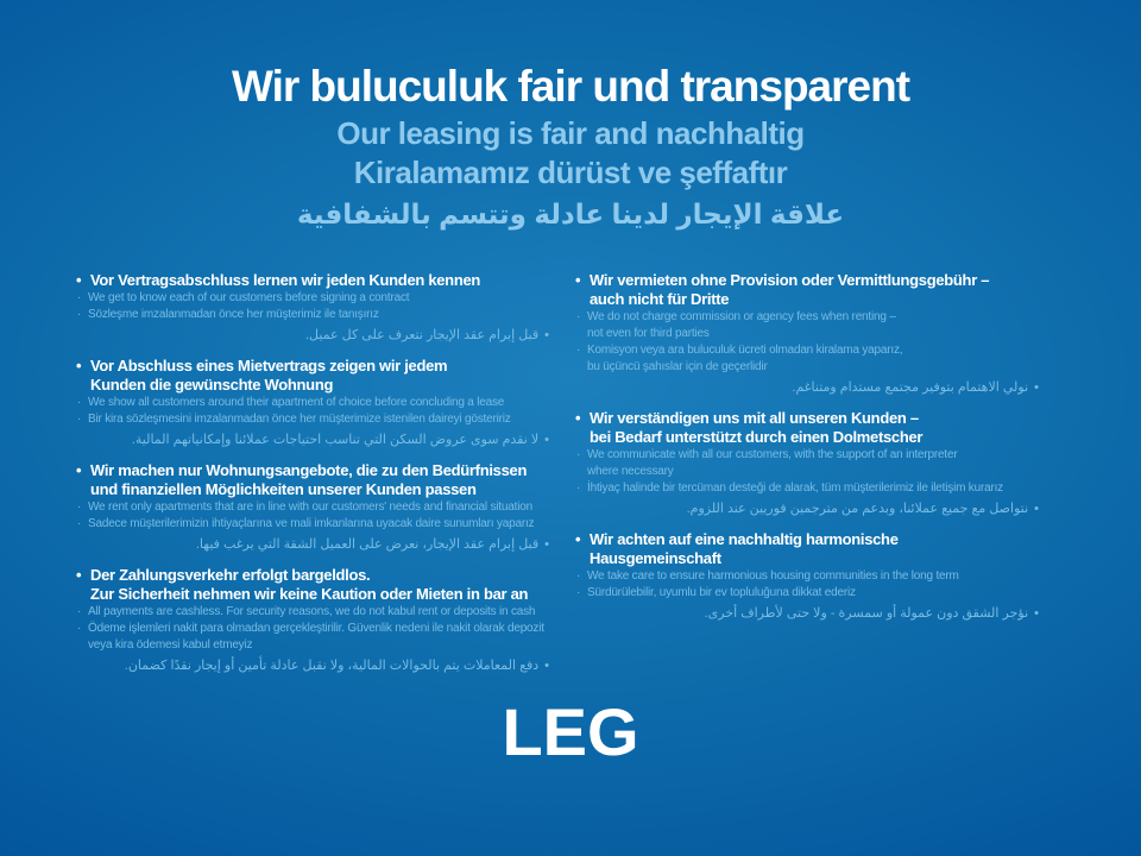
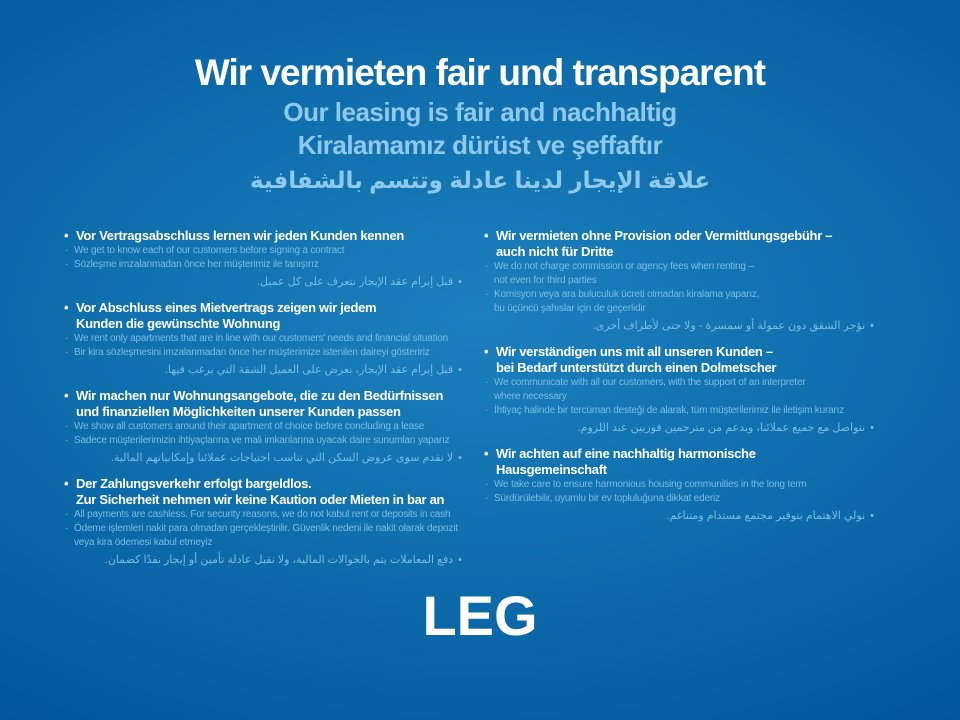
- Wir buluculuk fair und transparent
+ Wir vermieten fair und transparent
  Our leasing is fair and nachhaltig
  Kiralamamız dürüst ve şeffaftır
  علاقة الإيجار لدينا عادلة وتتسم بالشفافية
  •
  Vor Vertragsabschluss lernen wir jeden Kunden kennen
  ·
  We get to know each of our customers before signing a contract
  ·
  Sözleşme imzalanmadan önce her müşterimiz ile tanışırız
  •
  قبل إبرام عقد الإيجار نتعرف على كل عميل.
  •
  Vor Abschluss eines Mietvertrags zeigen wir jedem
  Kunden die gewünschte Wohnung
  ·
- We show all customers around their apartment of choice before concluding a lease
+ We rent only apartments that are in line with our customers' needs and financial situation
  ·
  Bir kira sözleşmesini imzalanmadan önce her müşterimize istenilen daireyi gösteririz
  •
- لا نقدم سوى عروض السكن التي تناسب احتياجات عملائنا وإمكانياتهم المالية.
+ قبل إبرام عقد الإيجار، نعرض على العميل الشقة التي يرغب فيها.
  •
  Wir machen nur Wohnungsangebote, die zu den Bedürfnissen
  und finanziellen Möglichkeiten unserer Kunden passen
  ·
- We rent only apartments that are in line with our customers' needs and financial situation
+ We show all customers around their apartment of choice before concluding a lease
  ·
  Sadece müşterilerimizin ihtiyaçlarına ve mali imkanlarına uyacak daire sunumları yaparız
  •
- قبل إبرام عقد الإيجار، نعرض على العميل الشقة التي يرغب فيها.
+ لا نقدم سوى عروض السكن التي تناسب احتياجات عملائنا وإمكانياتهم المالية.
  •
  Der Zahlungsverkehr erfolgt bargeldlos.
  Zur Sicherheit nehmen wir keine Kaution oder Mieten in bar an
  ·
  All payments are cashless. For security reasons, we do not kabul rent or deposits in cash
  ·
  Ödeme işlemleri nakit para olmadan gerçekleştirilir. Güvenlik nedeni ile nakit olarak depozit
  veya kira ödemesi kabul etmeyiz
  •
  دفع المعاملات يتم بالحوالات المالية، ولا نقبل عادلة تأمين أو إيجار نقدًا كضمان.
  •
  Wir vermieten ohne Provision oder Vermittlungsgebühr –
  auch nicht für Dritte
  ·
  We do not charge commission or agency fees when renting –
  not even for third parties
  ·
  Komisyon veya ara buluculuk ücreti olmadan kiralama yaparız,
  bu üçüncü şahıslar için de geçerlidir
  •
- نولي الاهتمام بتوفير مجتمع مستدام ومتناغم.
+ نؤجر الشقق دون عمولة أو سمسرة - ولا حتى لأطراف أخرى.
  •
  Wir verständigen uns mit all unseren Kunden –
  bei Bedarf unterstützt durch einen Dolmetscher
  ·
  We communicate with all our customers, with the support of an interpreter
  where necessary
  ·
  İhtiyaç halinde bir tercüman desteği de alarak, tüm müşterilerimiz ile iletişim kurarız
  •
  نتواصل مع جميع عملائنا، وبدعم من مترجمين فوريين عند اللزوم.
  •
  Wir achten auf eine nachhaltig harmonische
  Hausgemeinschaft
  ·
  We take care to ensure harmonious housing communities in the long term
  ·
  Sürdürülebilir, uyumlu bir ev topluluğuna dikkat ederiz
  •
- نؤجر الشقق دون عمولة أو سمسرة - ولا حتى لأطراف أخرى.
+ نولي الاهتمام بتوفير مجتمع مستدام ومتناغم.
  LEG
